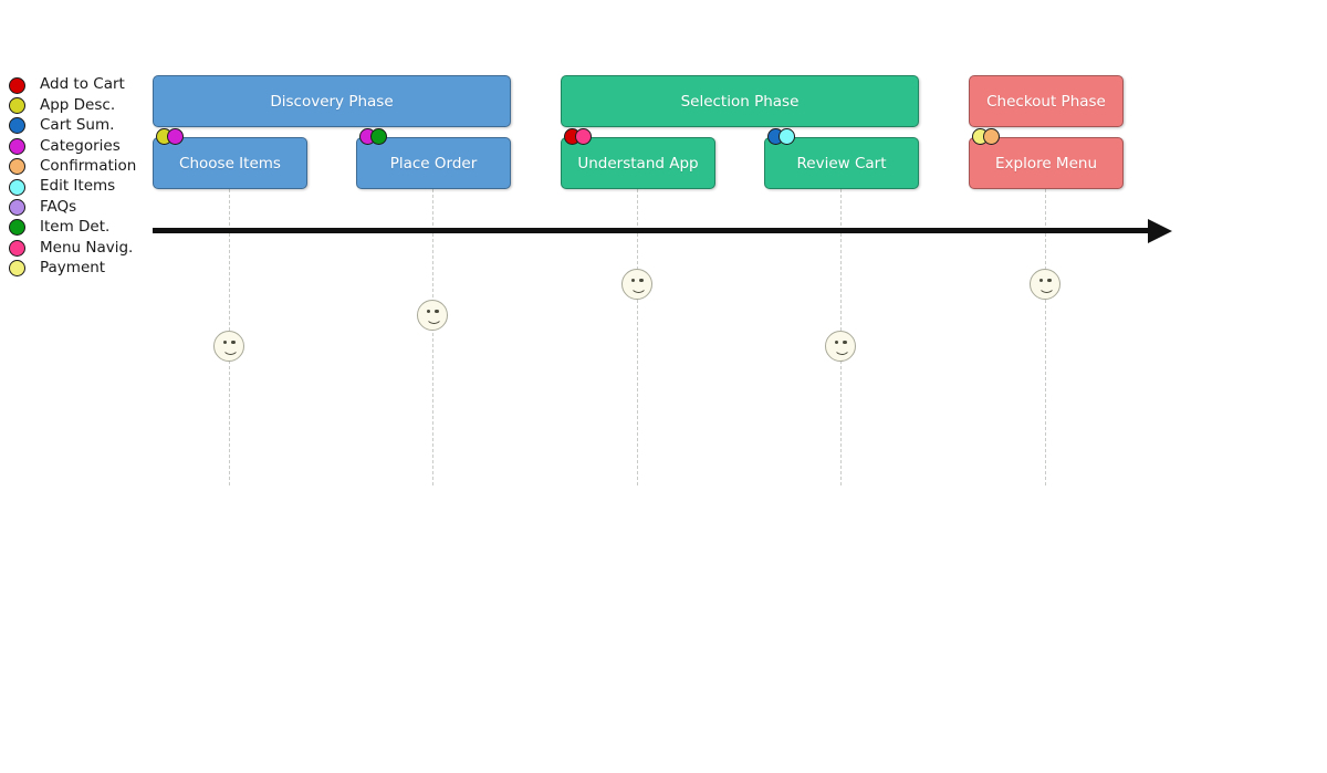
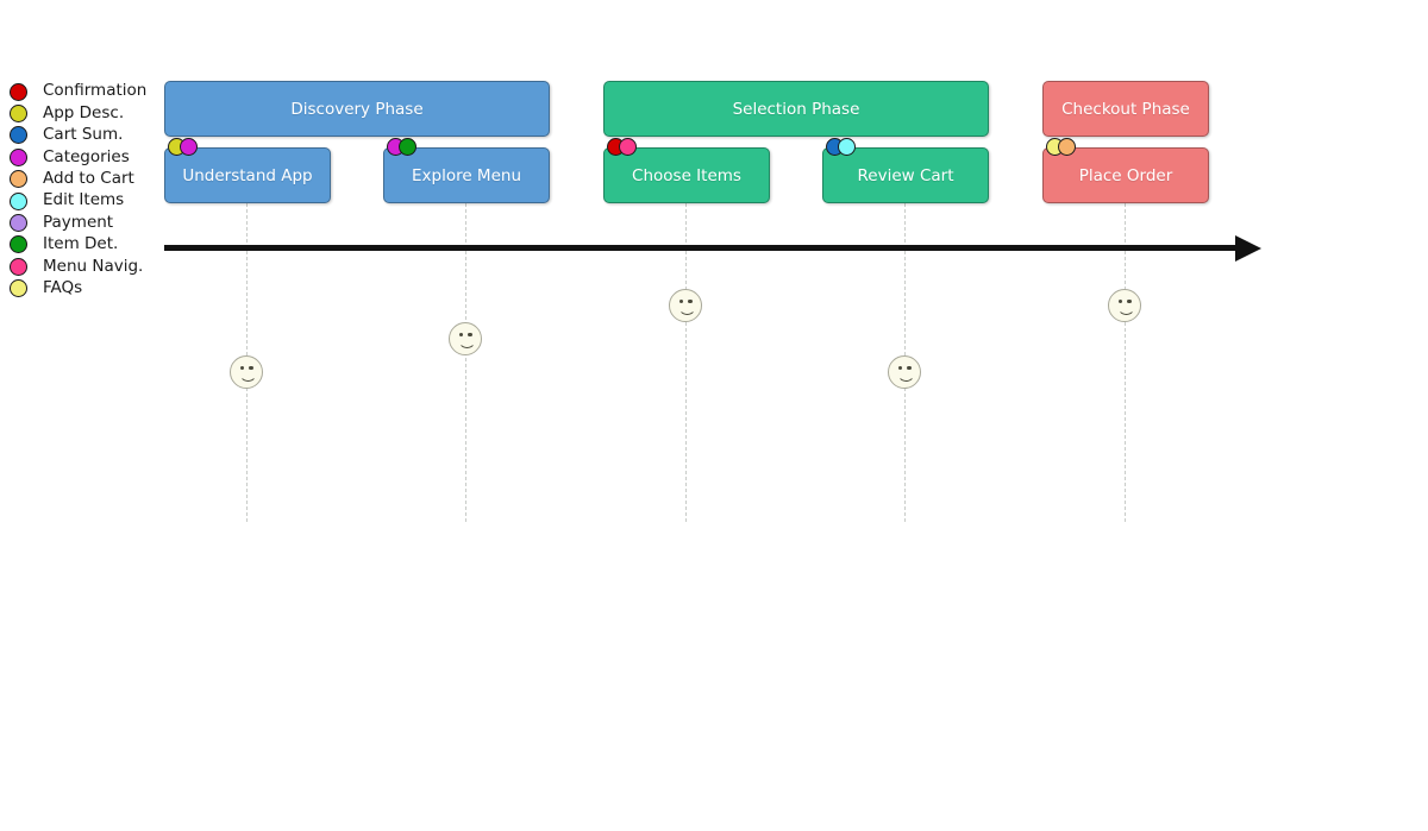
- Add to Cart
+ Confirmation
  App Desc.
  Cart Sum.
  Categories
- Confirmation
+ Add to Cart
  Edit Items
- FAQs
+ Payment
  Item Det.
  Menu Navig.
- Payment
+ FAQs
  Discovery Phase
- Choose Items
+ Understand App
- Place Order
+ Explore Menu
  Selection Phase
- Understand App
+ Choose Items
  Review Cart
  Checkout Phase
- Explore Menu
+ Place Order
